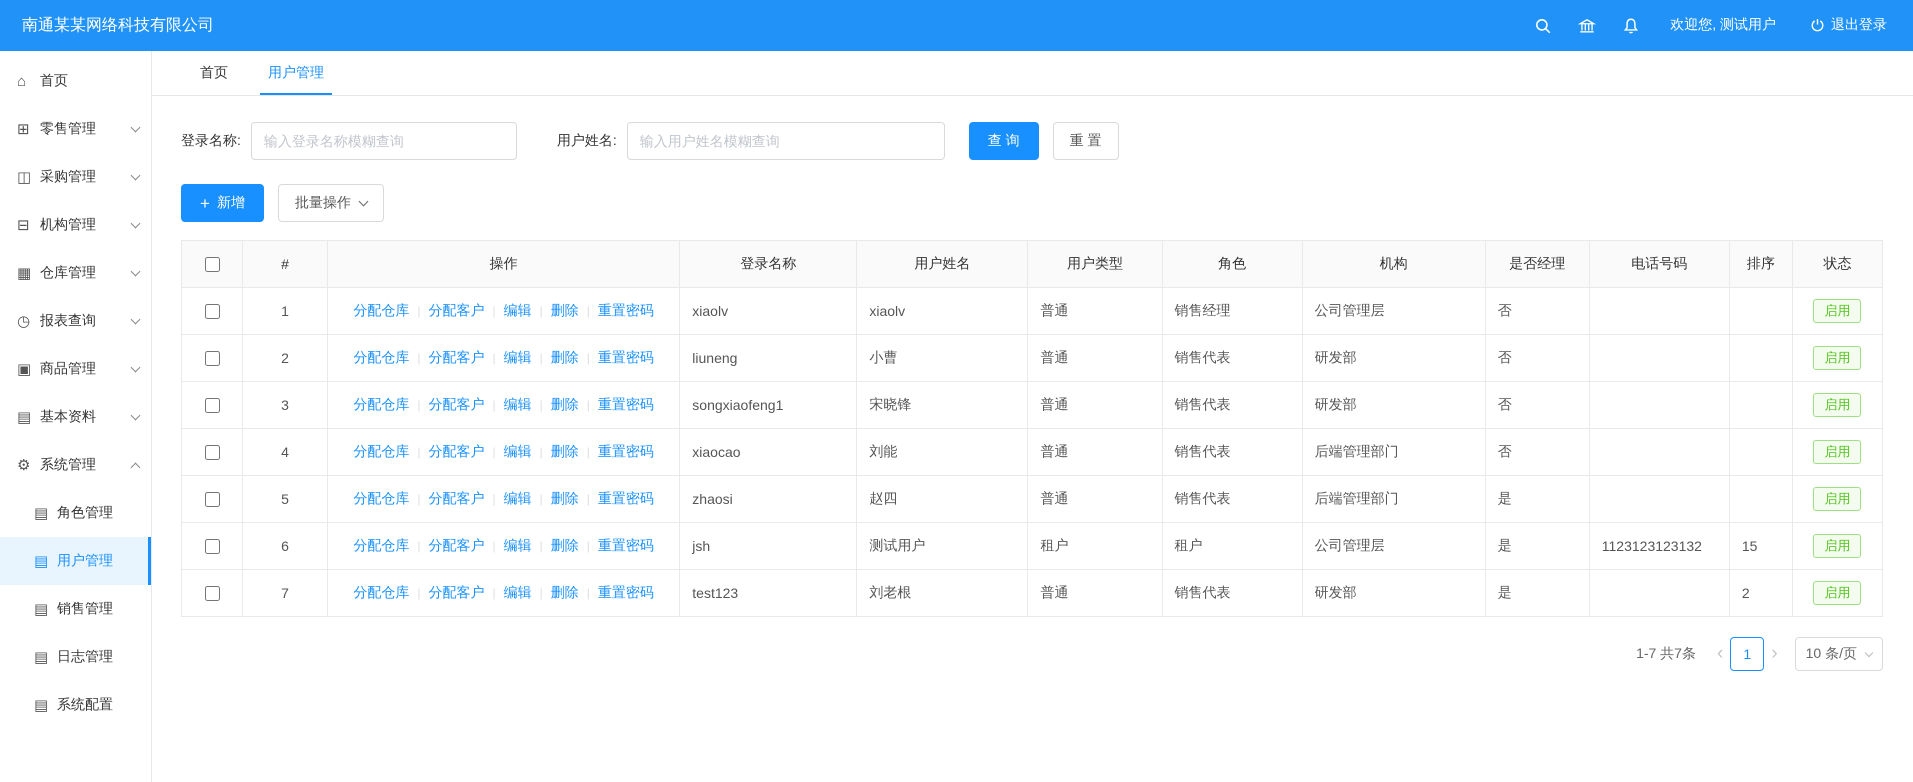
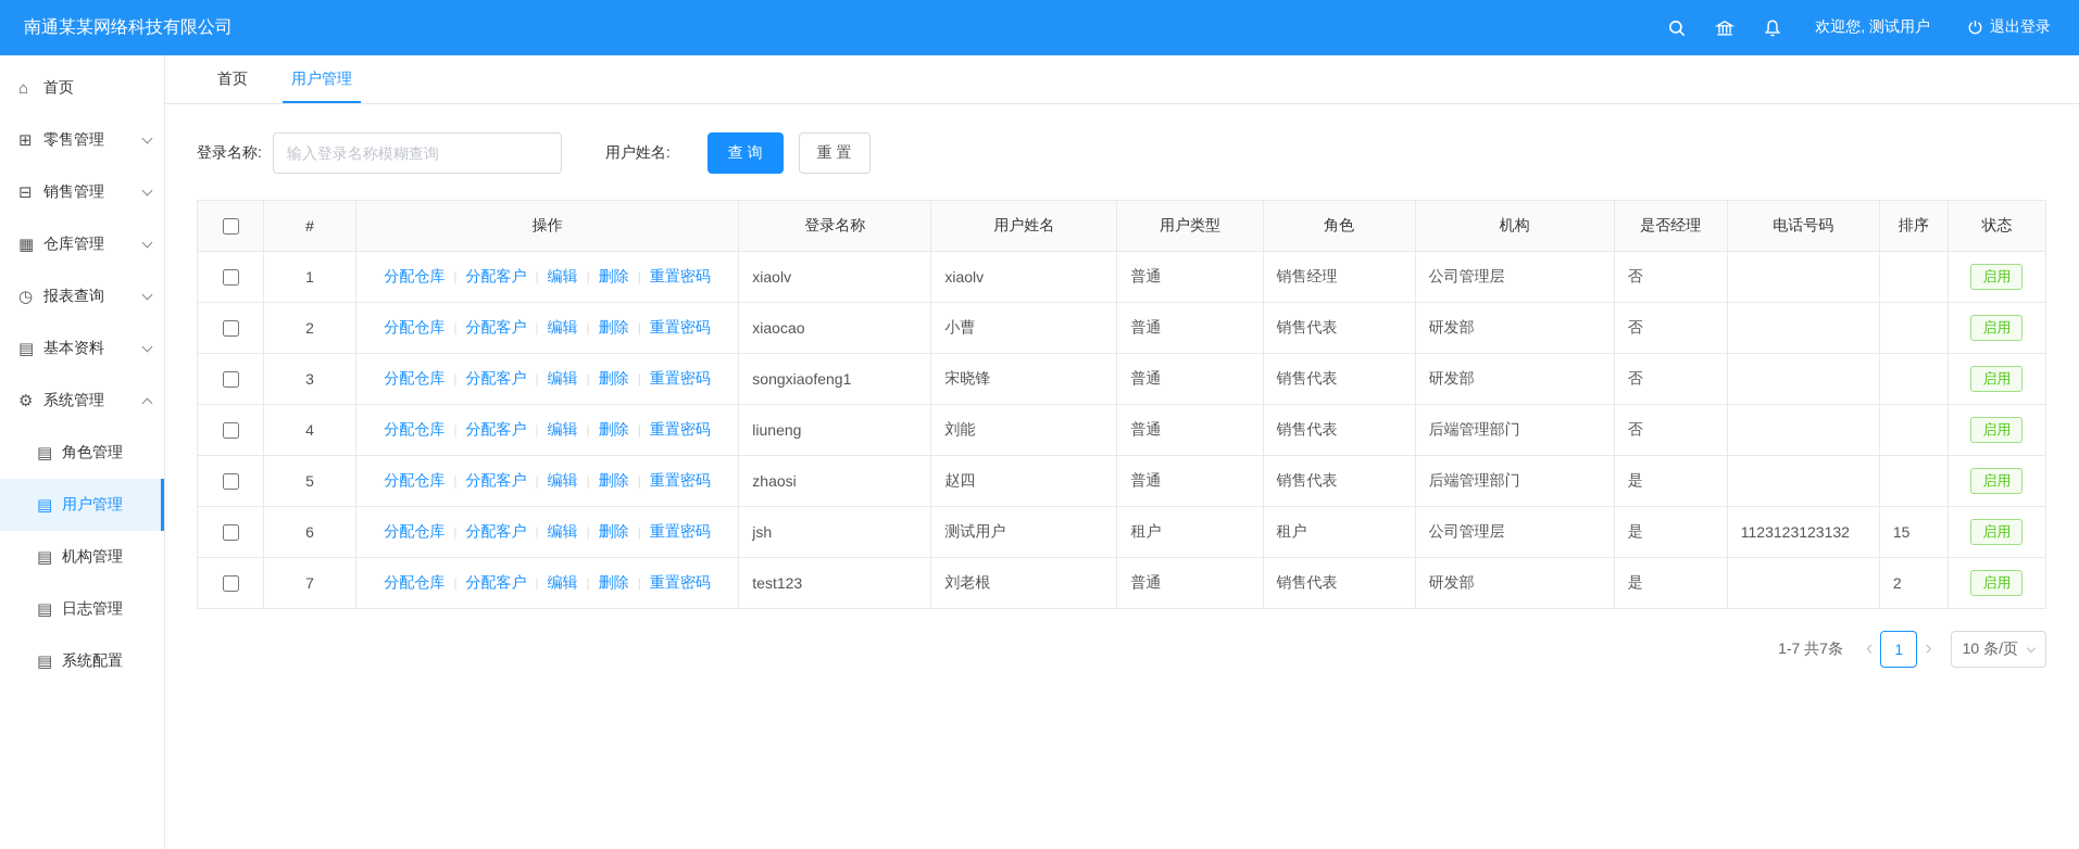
  南通某某网络科技有限公司
  欢迎您, 测试用户
  退出登录
  ⌂
  首页
  ⊞
  零售管理
- ◫
- 采购管理
  ⊟
- 机构管理
+ 销售管理
  ▦
  仓库管理
  ◷
  报表查询
- ▣
- 商品管理
  ▤
  基本资料
  ⚙
  系统管理
  ▤
  角色管理
  ▤
  用户管理
  ▤
- 销售管理
+ 机构管理
  ▤
  日志管理
  ▤
  系统配置
  首页
  用户管理
  登录名称:
  输入登录名称模糊查询
  用户姓名:
- 输入用户姓名模糊查询
  查 询
  重 置
- +
- 新增
- 批量操作
  	#	操作	登录名称	用户姓名	用户类型	角色	机构	是否经理	电话号码	排序	状态
  	1	分配仓库 分配客户 编辑 删除 | 重置密码	xiaolv	xiaolv	普通	销售经理	公司管理层	否			启用
- 	2	分配仓库 分配客户 编辑 删除 | 重置密码	liuneng	小曹	普通	销售代表	研发部	否			启用
+ 	2	分配仓库 分配客户 编辑 删除 | 重置密码	xiaocao	小曹	普通	销售代表	研发部	否			启用
  	3	分配仓库 分配客户 编辑 删除 | 重置密码	songxiaofeng1	宋晓锋	普通	销售代表	研发部	否			启用
- 	4	分配仓库 分配客户 编辑 删除 | 重置密码	xiaocao	刘能	普通	销售代表	后端管理部门	否			启用
+ 	4	分配仓库 分配客户 编辑 删除 | 重置密码	liuneng	刘能	普通	销售代表	后端管理部门	否			启用
  	5	分配仓库 分配客户 编辑 删除 | 重置密码	zhaosi	赵四	普通	销售代表	后端管理部门	是			启用
  	6	分配仓库 分配客户 编辑 删除 | 重置密码	jsh	测试用户	租户	租户	公司管理层	是	1123123123132	15	启用
  	7	分配仓库 分配客户 编辑 删除 | 重置密码	test123	刘老根	普通	销售代表	研发部	是		2	启用
  1-7 共7条
  ‹
  1
  ›
  10 条/页
